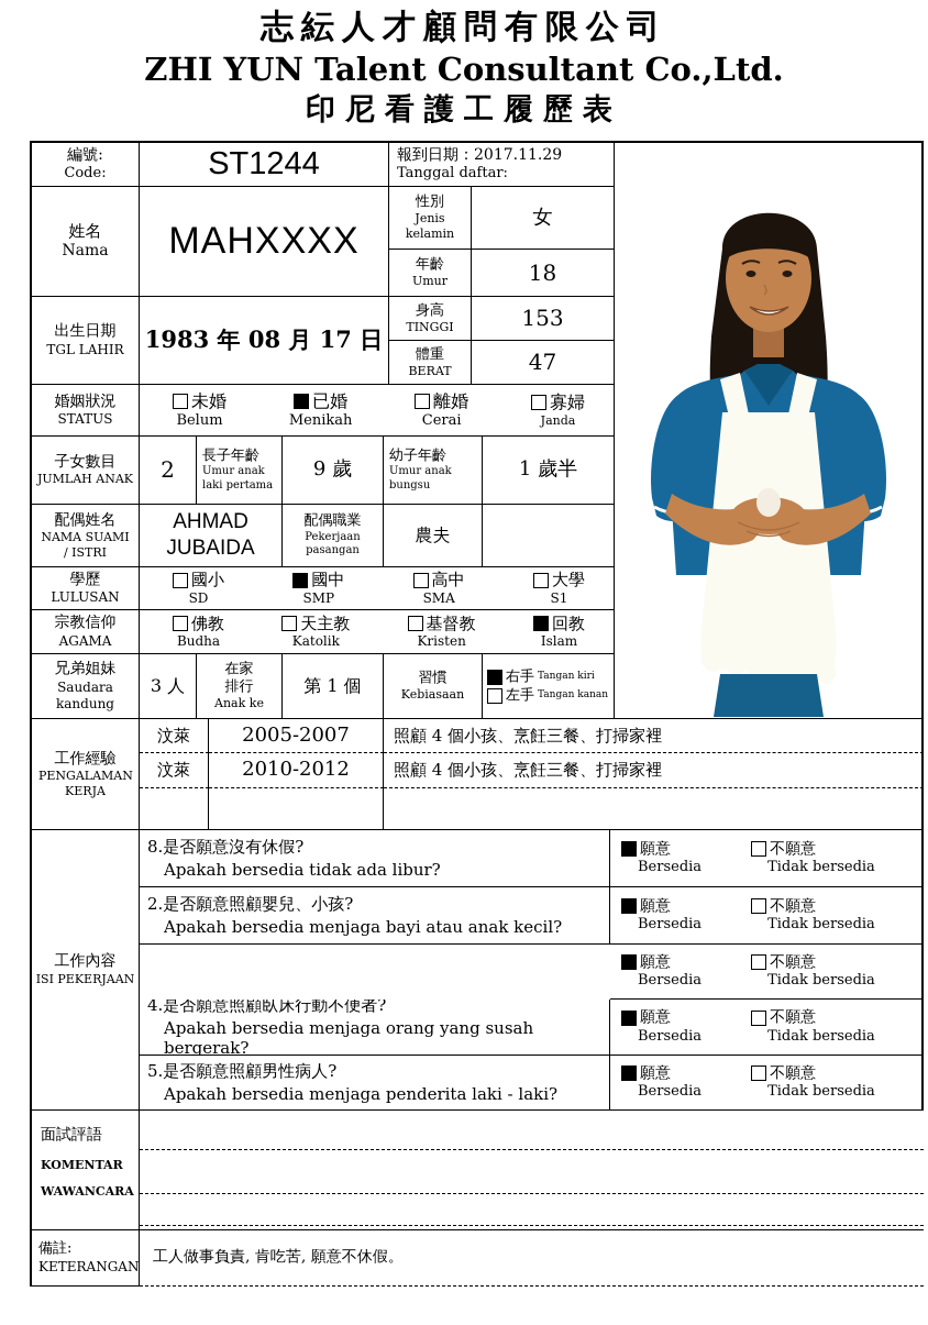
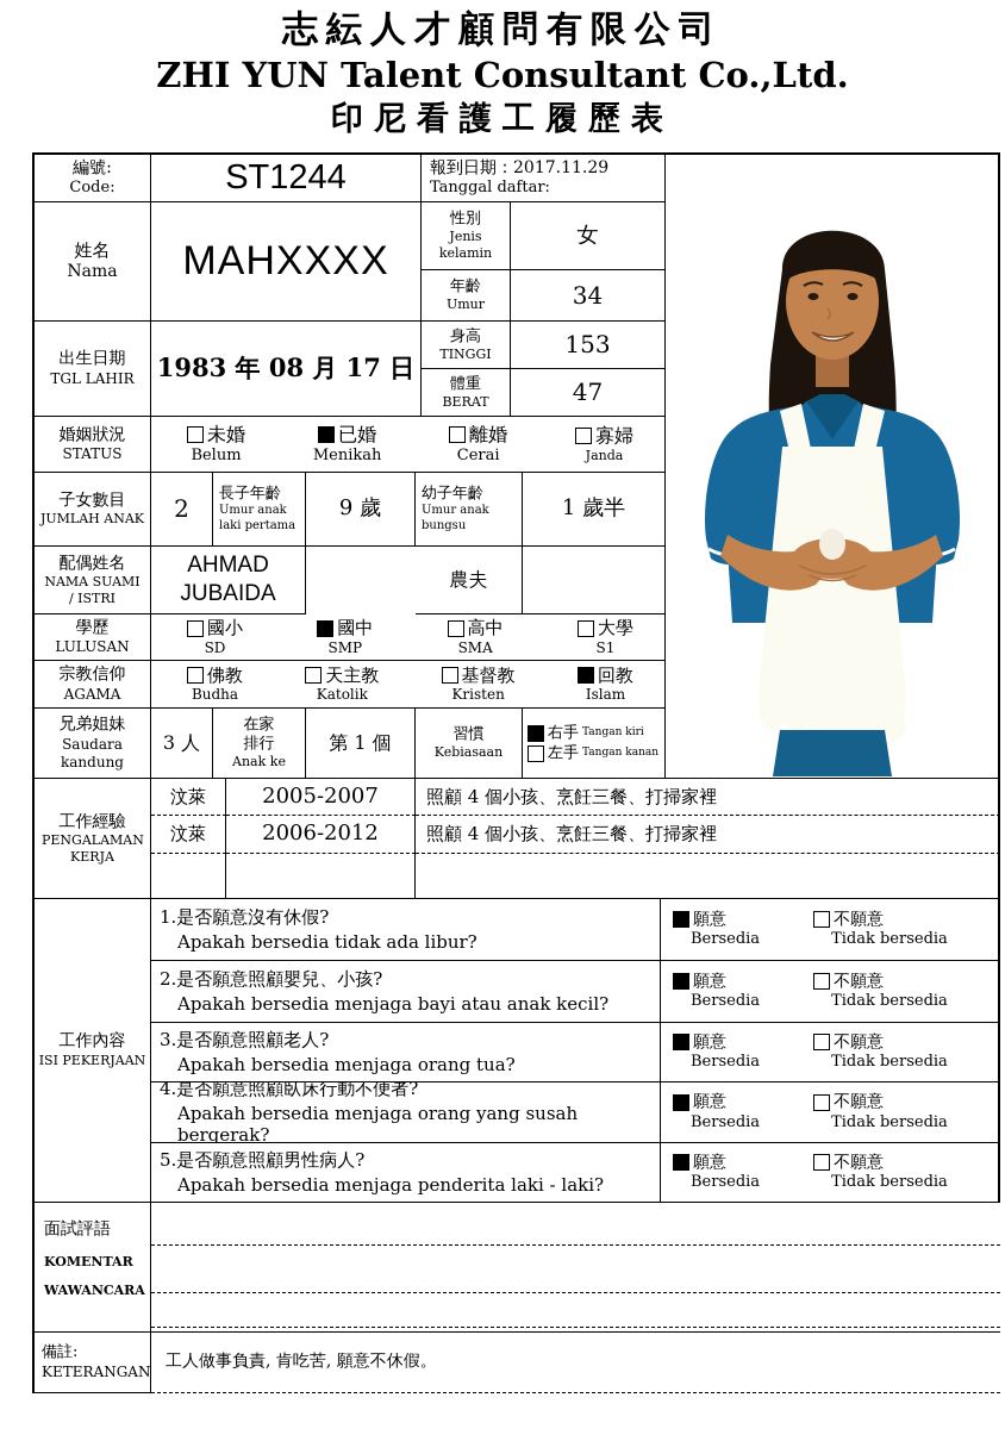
  志紜人才顧問有限公司
  ZHI YUN Talent Consultant Co.,Ltd.
  印尼看護工履歷表
  編號:
  Code:
  ST1244
  報到日期：2017.11.29
  Tanggal daftar:
  姓名
  Nama
  MAHXXXX
  性別
  Jenis kelamin
  女
  年齡
  Umur
- 18
+ 34
  出生日期
  TGL LAHIR
  1983 年 08 月 17 日
  身高
  TINGGI
  153
  體重
  BERAT
  47
  婚姻狀況
  STATUS
  未婚
  Belum
  已婚
  Menikah
  離婚
  Cerai
  寡婦
  Janda
  子女數目
  JUMLAH ANAK
  2
  長子年齡
  Umur anak laki pertama
  9 歲
  幼子年齡
  Umur anak bungsu
  1 歲半
  配偶姓名
  NAMA SUAMI / ISTRI
  AHMAD JUBAIDA
- 配偶職業
- Pekerjaan pasangan
  農夫
  學歷
  LULUSAN
  國小
  SD
  國中
  SMP
  高中
  SMA
  大學
  S1
  宗教信仰
  AGAMA
  佛教
  Budha
  天主教
  Katolik
  基督教
  Kristen
  回教
  Islam
  兄弟姐妹
  Saudara kandung
  3 人
  在家排行
  Anak ke
  第 1 個
  習慣
  Kebiasaan
  右手
  Tangan kiri
  左手
  Tangan kanan
  工作經驗
  PENGALAMAN KERJA
  汶萊
  2005-2007
  照顧 4 個小孩、烹飪三餐、打掃家裡
  汶萊
- 2010-2012
+ 2006-2012
  照顧 4 個小孩、烹飪三餐、打掃家裡
  工作內容
  ISI PEKERJAAN
- 8.是否願意沒有休假?
+ 1.是否願意沒有休假?
  Apakah bersedia tidak ada libur?
  願意
  Bersedia
  不願意
  Tidak bersedia
  2.是否願意照顧嬰兒、小孩?
  Apakah bersedia menjaga bayi atau anak kecil?
  願意
  Bersedia
  不願意
  Tidak bersedia
+ 3.是否願意照顧老人?
+ Apakah bersedia menjaga orang tua?
  願意
  Bersedia
  不願意
  Tidak bersedia
  4.是否願意照顧臥床行動不便者?
  Apakah bersedia menjaga orang yang susah bergerak?
  願意
  Bersedia
  不願意
  Tidak bersedia
  5.是否願意照顧男性病人?
  Apakah bersedia menjaga penderita laki - laki?
  願意
  Bersedia
  不願意
  Tidak bersedia
  面試評語
  KOMENTAR
  WAWANCARA
  備註:
  KETERANGAN
  工人做事負責, 肯吃苦, 願意不休假。
